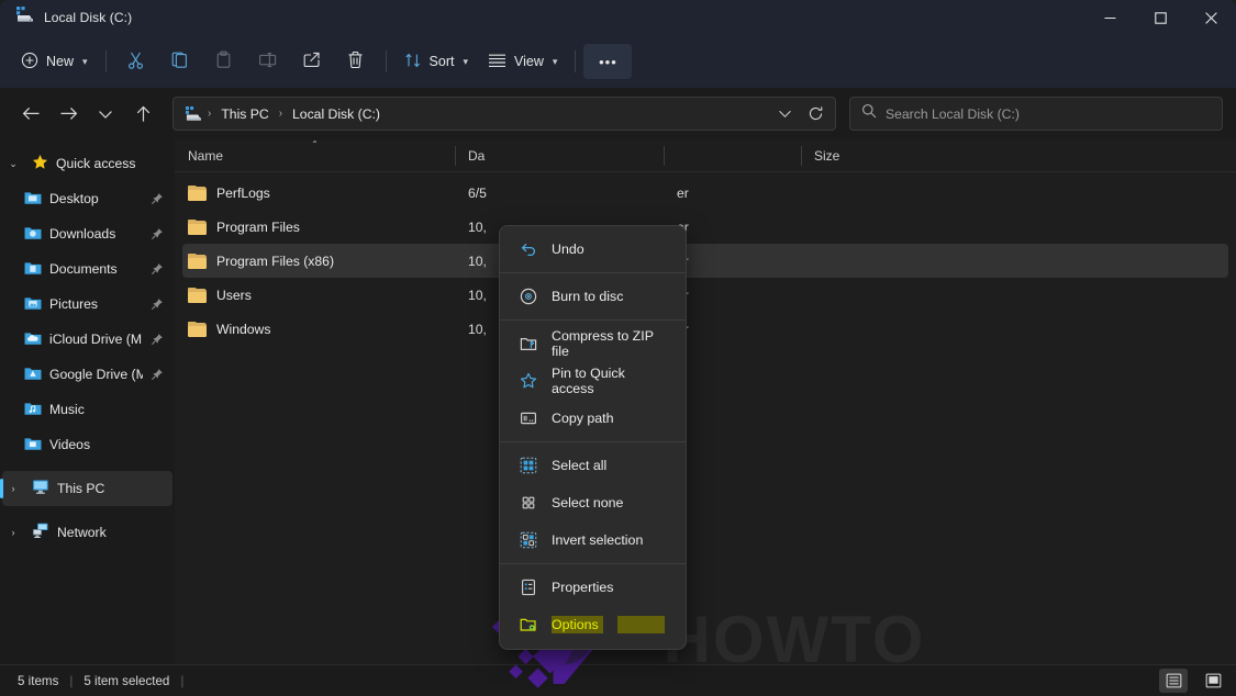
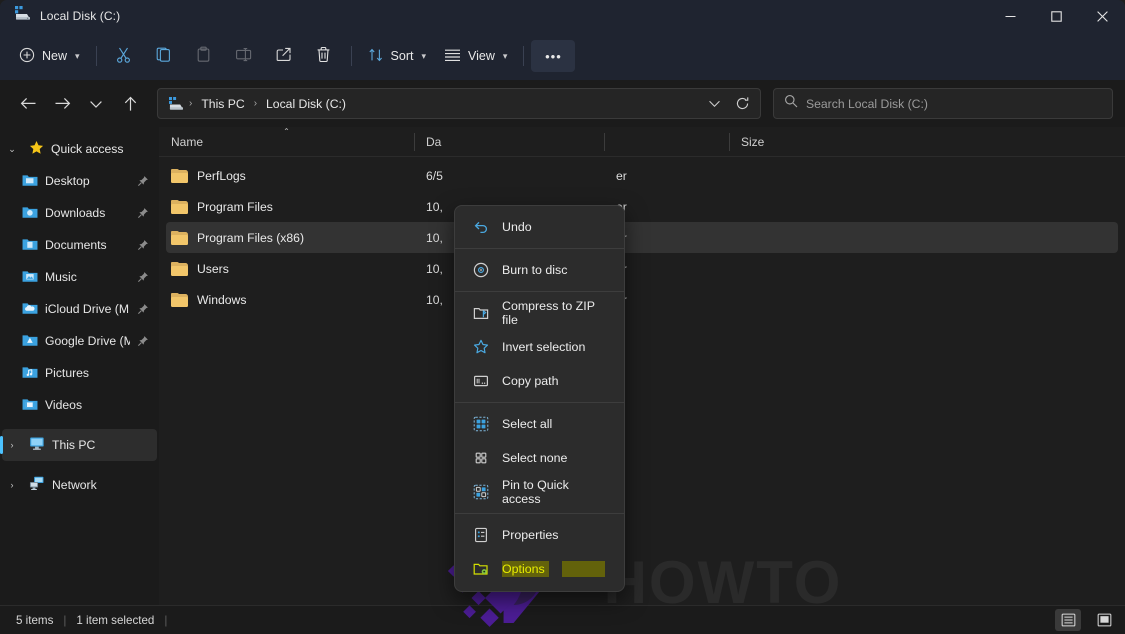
  Local Disk (C:)
  New
  ▾
  Sort
  ▾
  View
  ▾
  •••
  ›
  This PC
  ›
  Local Disk (C:)
  Search Local Disk (C:)
  ⌄
  Quick access
  Desktop
  Downloads
  Documents
- Pictures
+ Music
  iCloud Drive (M
  Google Drive (M
- Music
+ Pictures
  Videos
  ›
  This PC
  ›
  Network
  ⌃
  Name
  Da
  Size
  PerfLogs
  6/5
  er
  Program Files
  10,
  Program Files (x86)
  10,
  Users
  10,
  Windows
  10,
  HOWTO
  Undo
  Burn to disc
  Compress to ZIP file
- Pin to Quick access
+ Invert selection
  Copy path
  Select all
  Select none
- Invert selection
+ Pin to Quick access
  Properties
  Options
  5 items
  |
- 5 item selected
+ 1 item selected
  |
